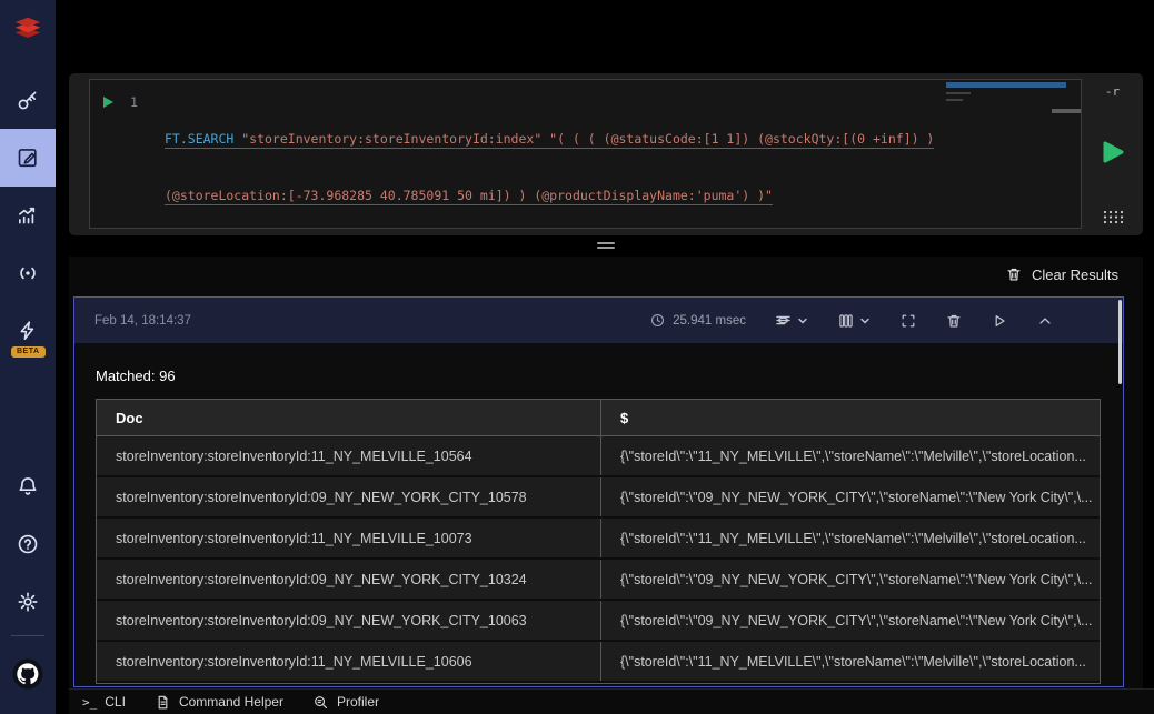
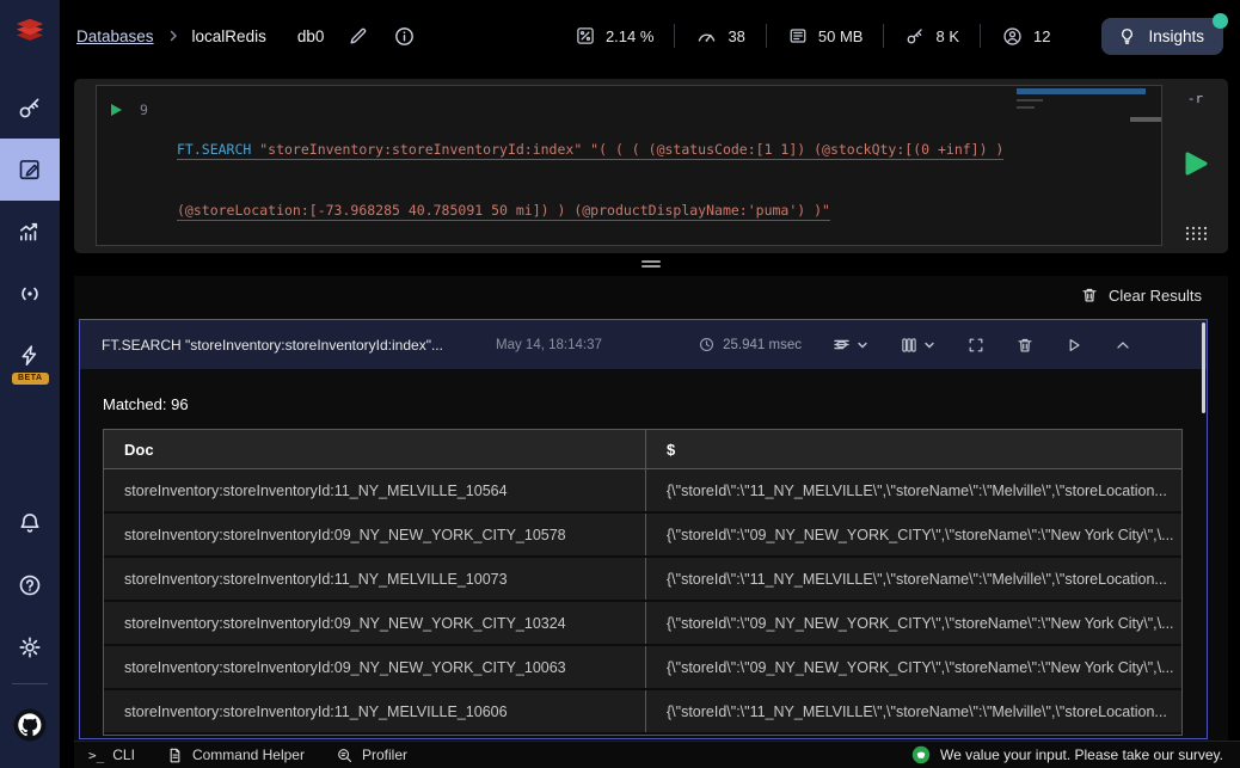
+ Databases
+ localRedis
+ db0
+ 2.14 %
+ 38
+ 50 MB
+ 8 K
+ 12
+ Insights
- 1
+ 9
  FT.SEARCH "storeInventory:storeInventoryId:index" "( ( ( (@statusCode:[1 1]) (@stockQty:[(0 +inf]) )
  (@storeLocation:[-73.968285 40.785091 50 mi]) ) (@productDisplayName:'puma') )"
  -r
  Clear Results
+ FT.SEARCH "storeInventory:storeInventoryId:index"...
- Feb 14, 18:14:37
+ May 14, 18:14:37
  25.941 msec
  Matched: 96
  Doc
  $
  storeInventory:storeInventoryId:11_NY_MELVILLE_10564
  {\"storeId\":\"11_NY_MELVILLE\",\"storeName\":\"Melville\",\"storeLocation...
  storeInventory:storeInventoryId:09_NY_NEW_YORK_CITY_10578
  {\"storeId\":\"09_NY_NEW_YORK_CITY\",\"storeName\":\"New York City\",\...
  storeInventory:storeInventoryId:11_NY_MELVILLE_10073
  {\"storeId\":\"11_NY_MELVILLE\",\"storeName\":\"Melville\",\"storeLocation...
  storeInventory:storeInventoryId:09_NY_NEW_YORK_CITY_10324
  {\"storeId\":\"09_NY_NEW_YORK_CITY\",\"storeName\":\"New York City\",\...
  storeInventory:storeInventoryId:09_NY_NEW_YORK_CITY_10063
  {\"storeId\":\"09_NY_NEW_YORK_CITY\",\"storeName\":\"New York City\",\...
  storeInventory:storeInventoryId:11_NY_MELVILLE_10606
  {\"storeId\":\"11_NY_MELVILLE\",\"storeName\":\"Melville\",\"storeLocation...
  >_
  CLI
  Command Helper
  Profiler
+ We value your input. Please take our survey.
